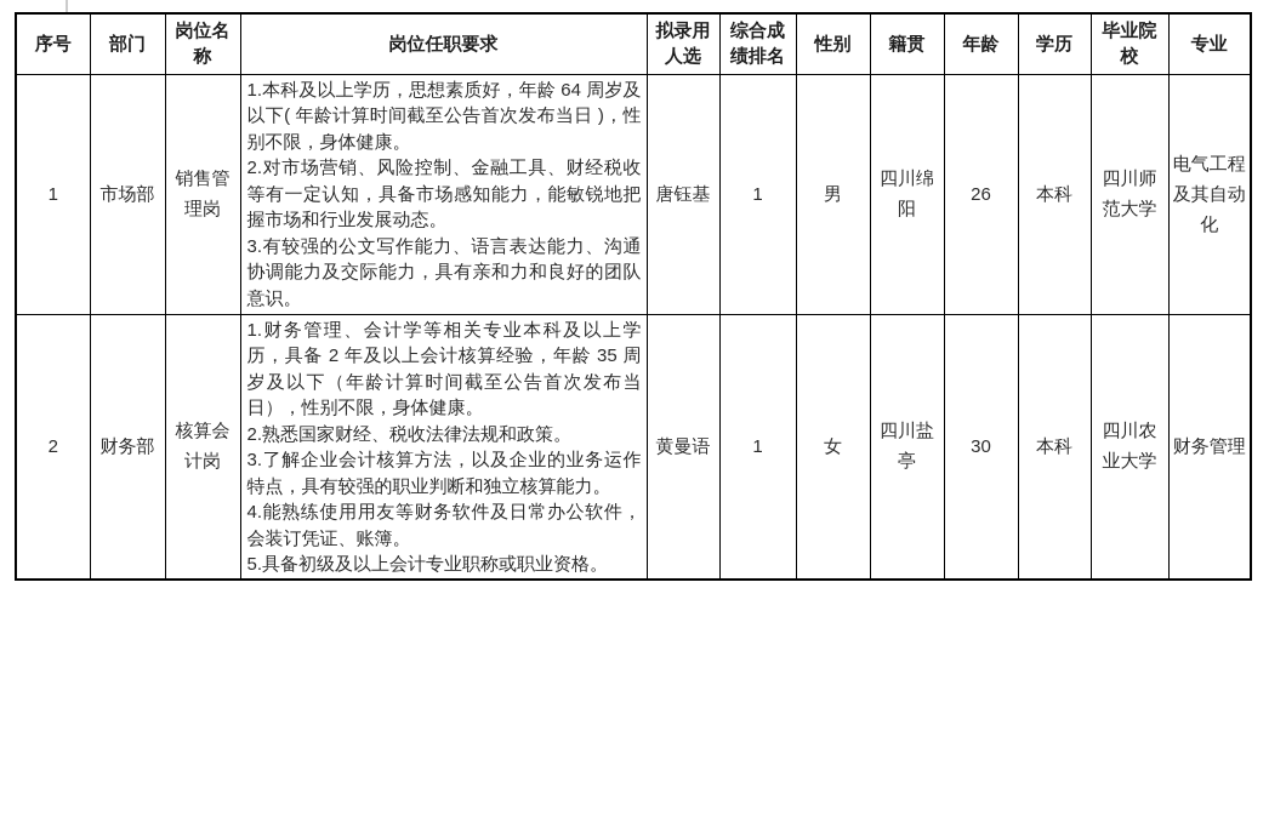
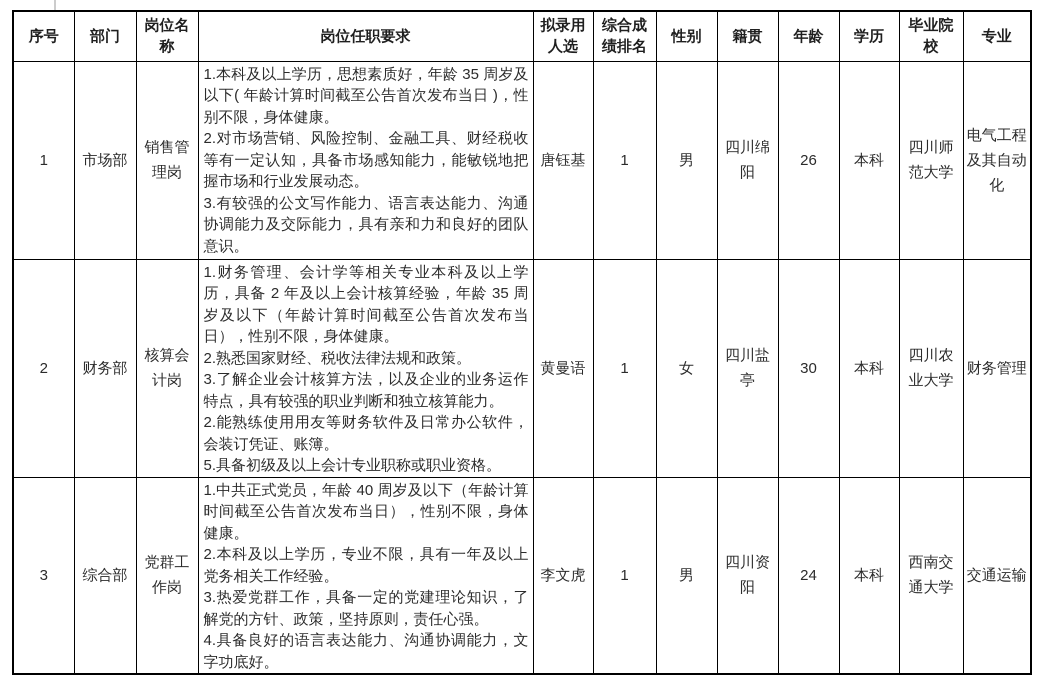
  序号	部门	岗位名称	岗位任职要求	拟录用人选	综合成绩排名	性别	籍贯	年龄	学历	毕业院校	专业
- 1	市场部	销售管理岗	1.本科及以上学历，思想素质好，年龄 64 周岁及以下( 年龄计算时间截至公告首次发布当日 )，性别不限，身体健康。 2.对市场营销、风险控制、金融工具、财经税收等有一定认知，具备市场感知能力，能敏锐地把握市场和行业发展动态。 3.有较强的公文写作能力、语言表达能力、沟通协调能力及交际能力，具有亲和力和良好的团队意识。	唐钰基	1	男	四川绵阳	26	本科	四川师范大学	电气工程及其自动化
+ 1	市场部	销售管理岗	1.本科及以上学历，思想素质好，年龄 35 周岁及以下( 年龄计算时间截至公告首次发布当日 )，性别不限，身体健康。 2.对市场营销、风险控制、金融工具、财经税收等有一定认知，具备市场感知能力，能敏锐地把握市场和行业发展动态。 3.有较强的公文写作能力、语言表达能力、沟通协调能力及交际能力，具有亲和力和良好的团队意识。	唐钰基	1	男	四川绵阳	26	本科	四川师范大学	电气工程及其自动化
- 2	财务部	核算会计岗	1.财务管理、会计学等相关专业本科及以上学历，具备 2 年及以上会计核算经验，年龄 35 周岁及以下（年龄计算时间截至公告首次发布当日），性别不限，身体健康。 2.熟悉国家财经、税收法律法规和政策。 3.了解企业会计核算方法，以及企业的业务运作特点，具有较强的职业判断和独立核算能力。 4.能熟练使用用友等财务软件及日常办公软件，会装订凭证、账簿。 5.具备初级及以上会计专业职称或职业资格。	黄曼语	1	女	四川盐亭	30	本科	四川农业大学	财务管理
+ 2	财务部	核算会计岗	1.财务管理、会计学等相关专业本科及以上学历，具备 2 年及以上会计核算经验，年龄 35 周岁及以下（年龄计算时间截至公告首次发布当日），性别不限，身体健康。 2.熟悉国家财经、税收法律法规和政策。 3.了解企业会计核算方法，以及企业的业务运作特点，具有较强的职业判断和独立核算能力。 2.能熟练使用用友等财务软件及日常办公软件，会装订凭证、账簿。 5.具备初级及以上会计专业职称或职业资格。	黄曼语	1	女	四川盐亭	30	本科	四川农业大学	财务管理
+ 3	综合部	党群工作岗	1.中共正式党员，年龄 40 周岁及以下（年龄计算时间截至公告首次发布当日），性别不限，身体健康。 2.本科及以上学历，专业不限，具有一年及以上党务相关工作经验。 3.热爱党群工作，具备一定的党建理论知识，了解党的方针、政策，坚持原则，责任心强。 4.具备良好的语言表达能力、沟通协调能力，文字功底好。	李文虎	1	男	四川资阳	24	本科	西南交通大学	交通运输
